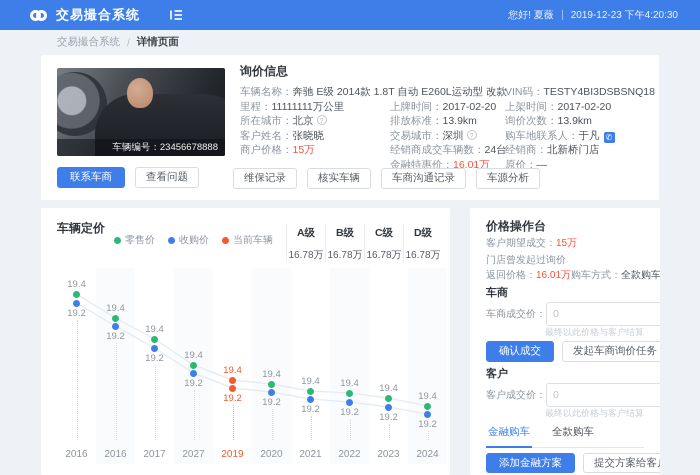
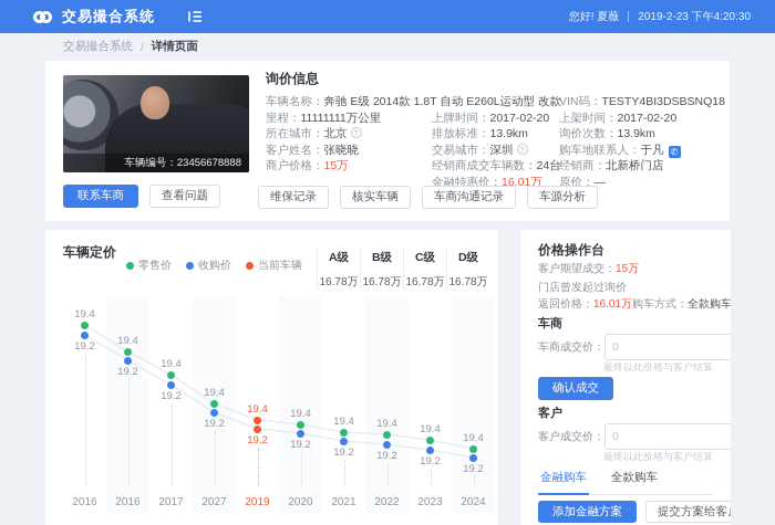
  交易撮合系统
  您好! 夏薇
- 2019-12-23 下午4:20:30
+ 2019-2-23 下午4:20:30
  交易撮合系统
  /
  详情页面
  车辆编号：23456678888
  联系车商
  查看问题
  询价信息
  车辆名称：奔驰 E级 2014款 1.8T 自动 E260L运动型 改款
  里程：11111111万公里
  所在城市：北京 ?
  客户姓名：张晓晓
  商户价格：15万
  上牌时间：2017-02-20
  排放标准：13.9km
  交易城市：深圳 ?
  经销商成交车辆数：24台
  金融特惠价：16.01万
  VIN码：TESTY4BI3DSBSNQ18
  上架时间：2017-02-20
  询价次数：13.9km
  购车地联系人：于凡 ✆
  经销商：北新桥门店
  原价：—
  维保记录
  核实车辆
  车商沟通记录
  车源分析
  车辆定价
  零售价
  收购价
  当前车辆
  A级
  16.78万
  B级
  16.78万
  C级
  16.78万
  D级
  16.78万
  19.4
  19.2
  2016
  19.4
  19.2
  2016
  19.4
  19.2
  2017
  19.4
  19.2
  2027
  19.4
  19.2
  2019
  19.4
  19.2
  2020
  19.4
  19.2
  2021
  19.4
  19.2
  2022
  19.4
  19.2
  2023
  19.4
  19.2
  2024
  价格操作台
  客户期望成交：15万
  门店曾发起过询价
  返回价格：16.01万
  购车方式：全款购车
  车商
  车商成交价：
  0
  最终以此价格与客户结算
  确认成交
- 发起车商询价任务
  客户
  客户成交价：
  0
  最终以此价格与客户结算
  金融购车
  全款购车
  添加金融方案
  提交方案给客
